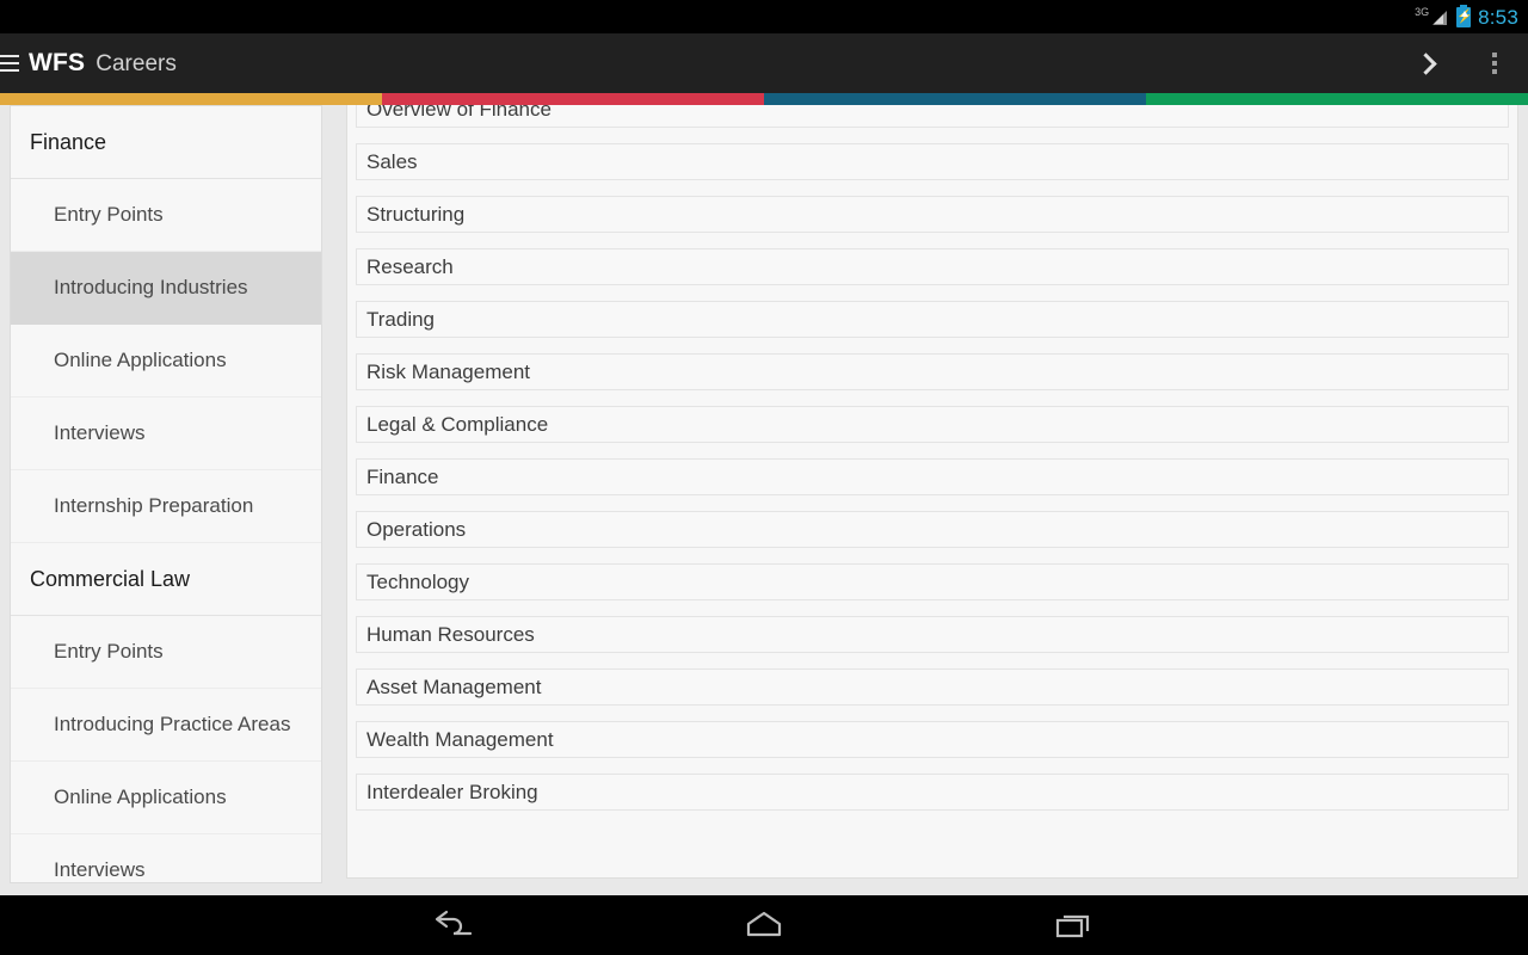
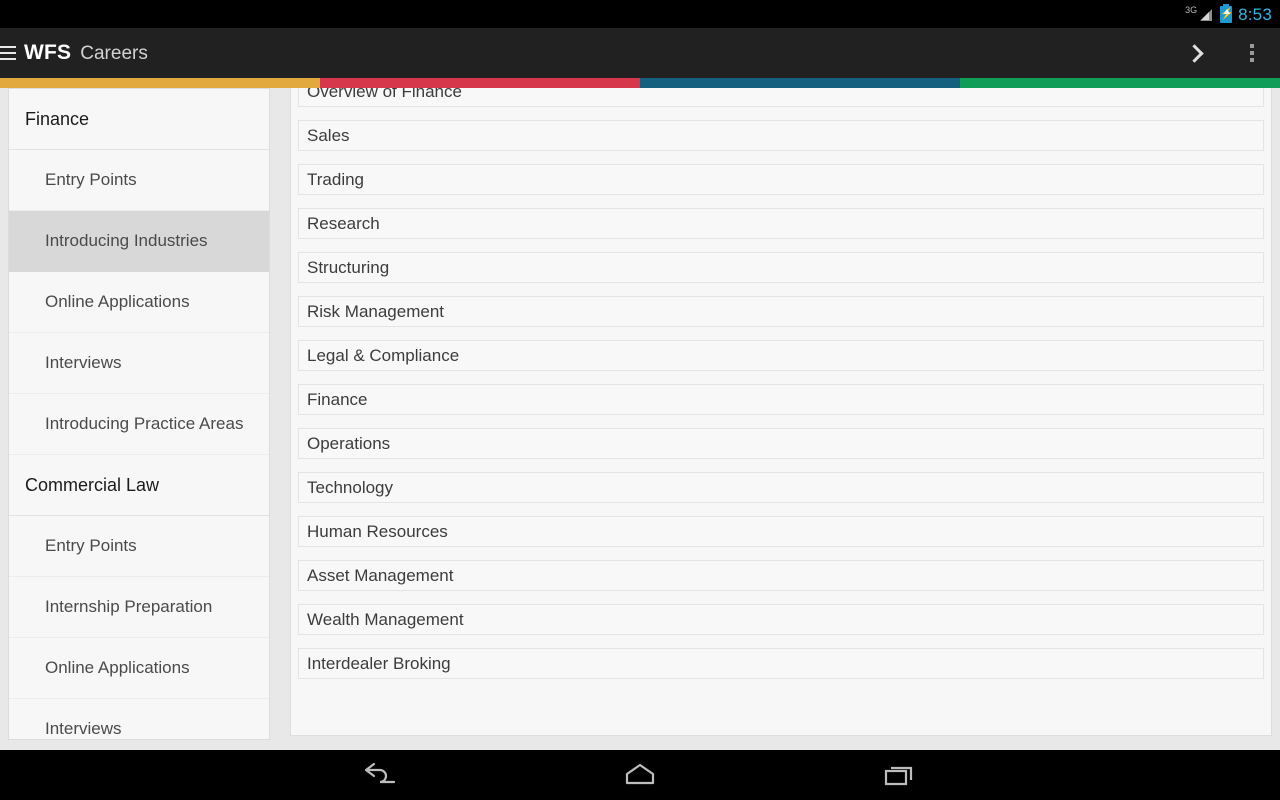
  3G
  ⚡
  8:53
  WFS
  Careers
  Finance
  Entry Points
  Introducing Industries
  Online Applications
  Interviews
- Internship Preparation
+ Introducing Practice Areas
  Commercial Law
  Entry Points
- Introducing Practice Areas
+ Internship Preparation
  Online Applications
  Interviews
  Overview of Finance
  Sales
- Structuring
+ Trading
  Research
- Trading
+ Structuring
  Risk Management
  Legal & Compliance
  Finance
  Operations
  Technology
  Human Resources
  Asset Management
  Wealth Management
  Interdealer Broking
